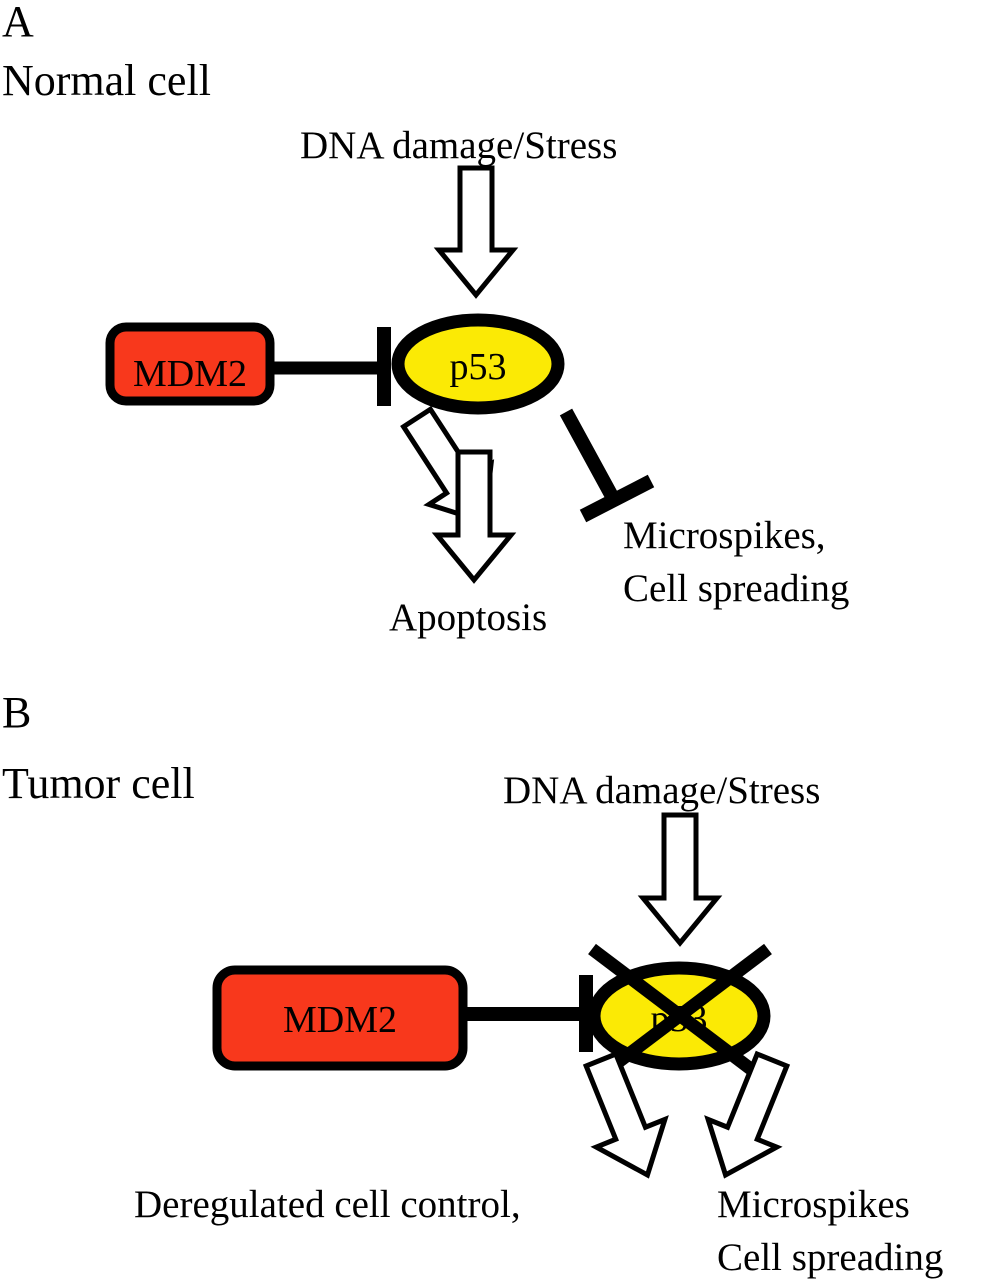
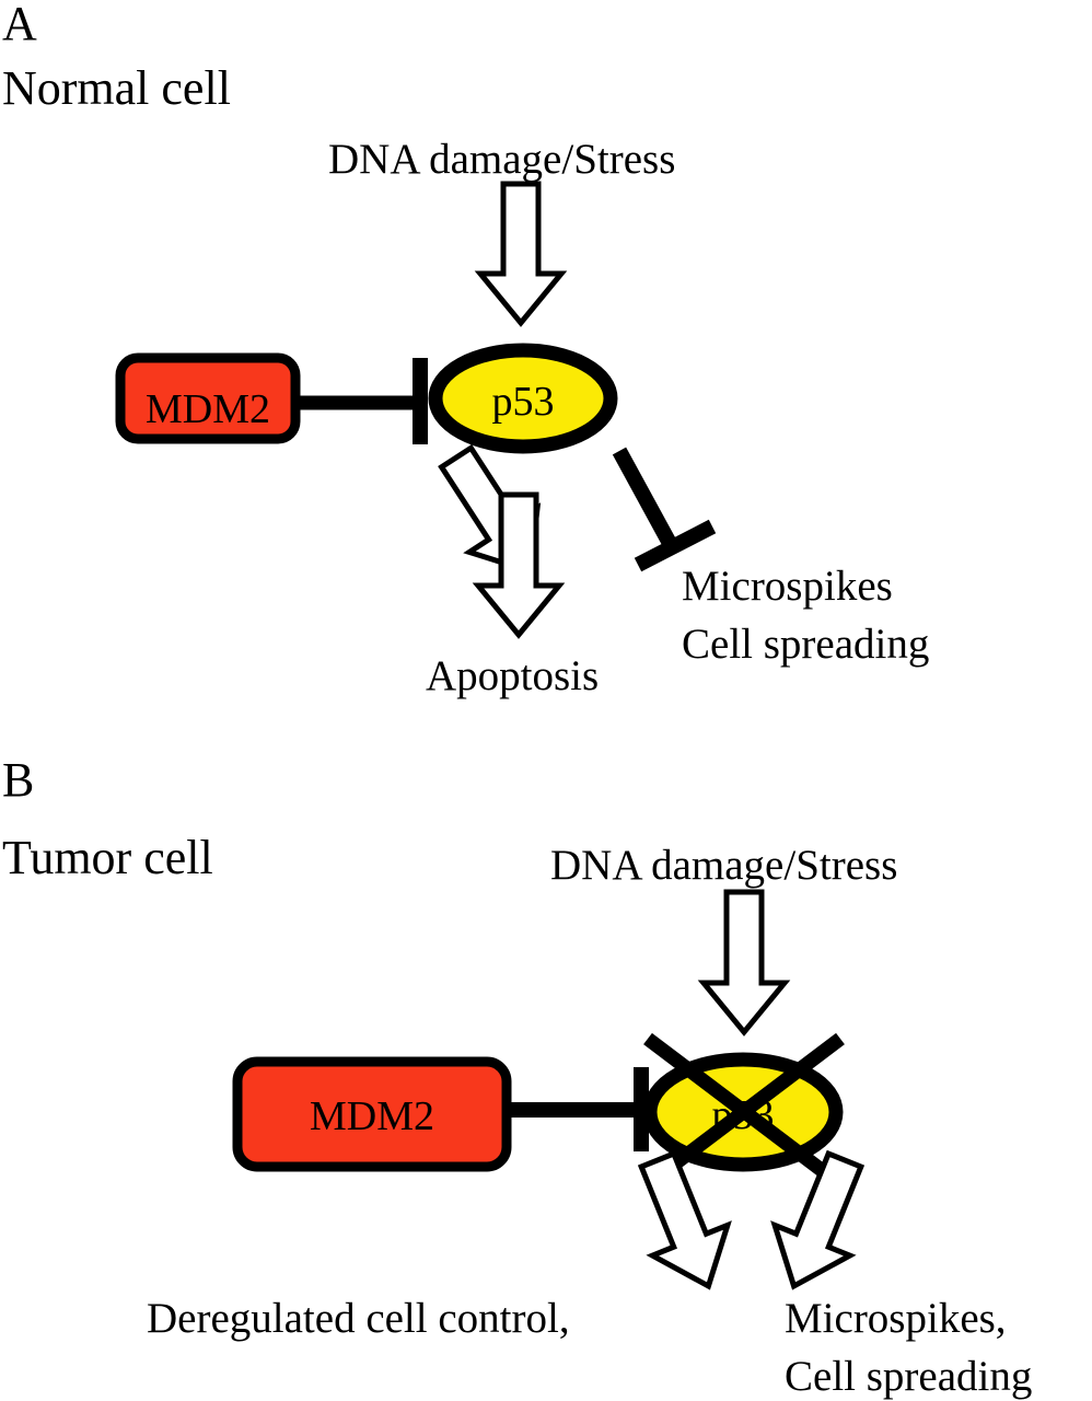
  A
  Normal cell
  DNA damage/Stress
  MDM2
  p53
  Apoptosis
- Microspikes,
+ Microspikes
  Cell spreading
  B
  Tumor cell
  DNA damage/Stress
  MDM2
  Deregulated cell control,
- Microspikes
+ Microspikes,
  Cell spreading
